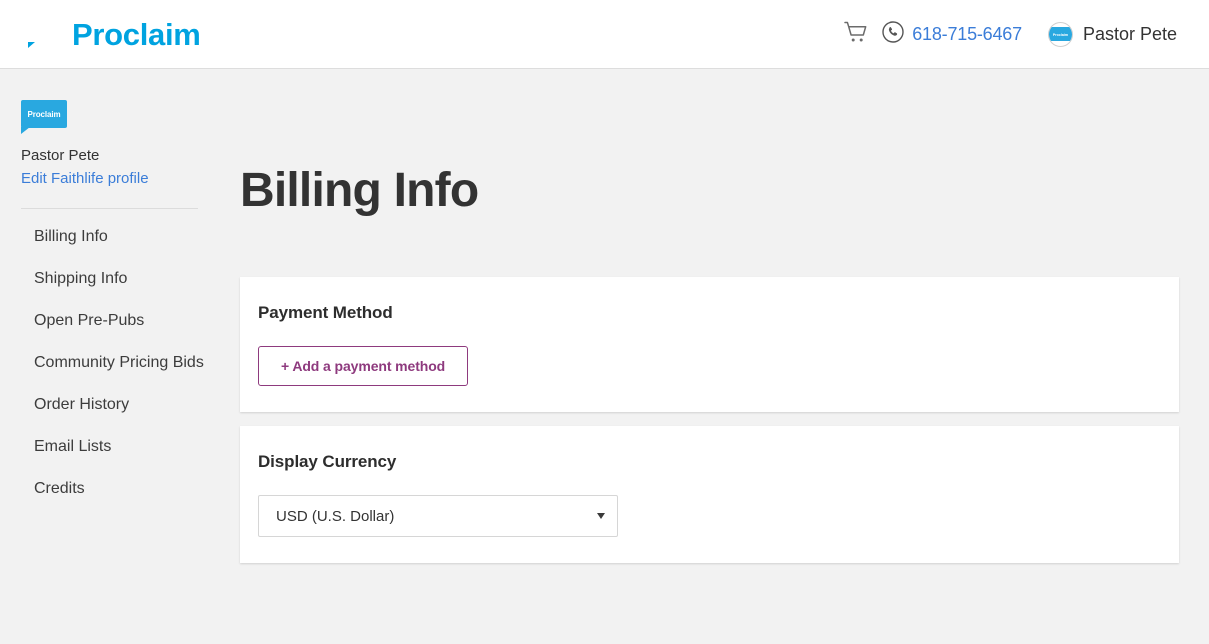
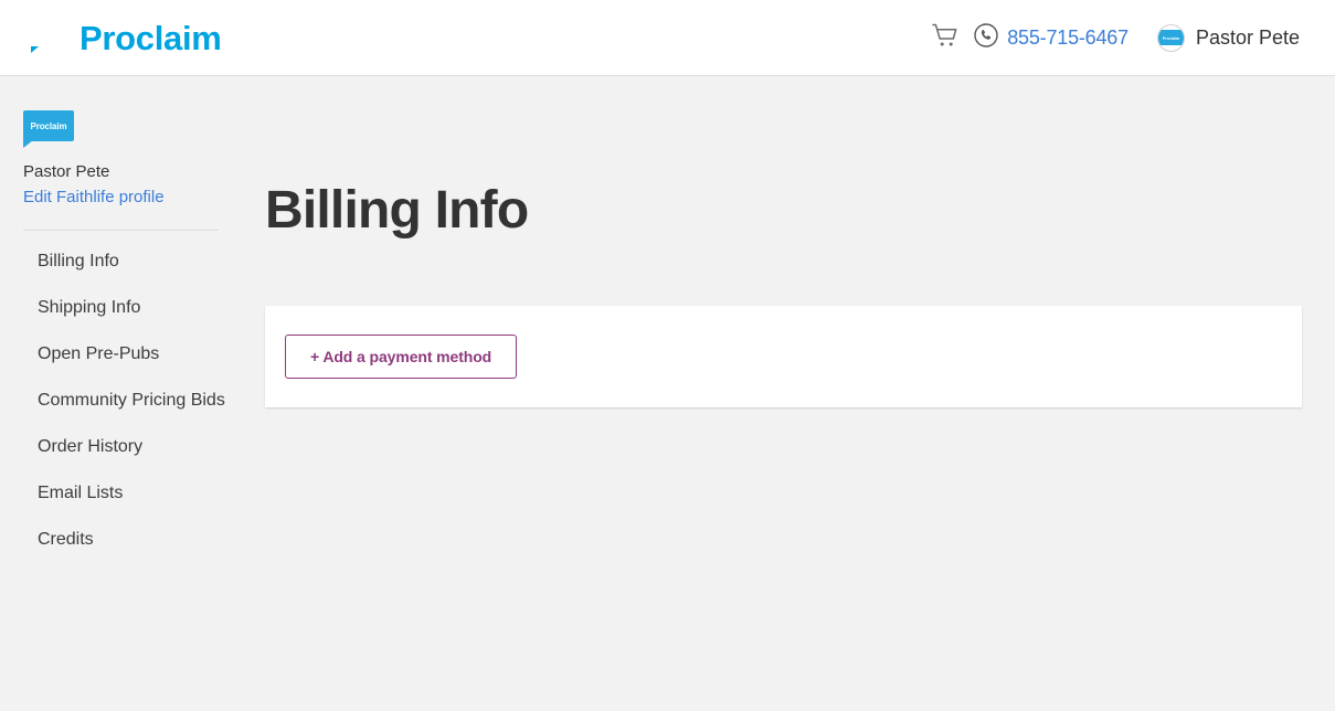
  Proclaim
- 618-715-6467
+ 855-715-6467
  Pastor Pete
  Proclaim
  Pastor Pete
  Edit Faithlife profile
  Billing Info
  Shipping Info
  Open Pre-Pubs
  Community Pricing Bids
  Order History
  Email Lists
  Credits
  Billing Info
- Payment Method
  + Add a payment method
- Display Currency
- USD (U.S. Dollar)
